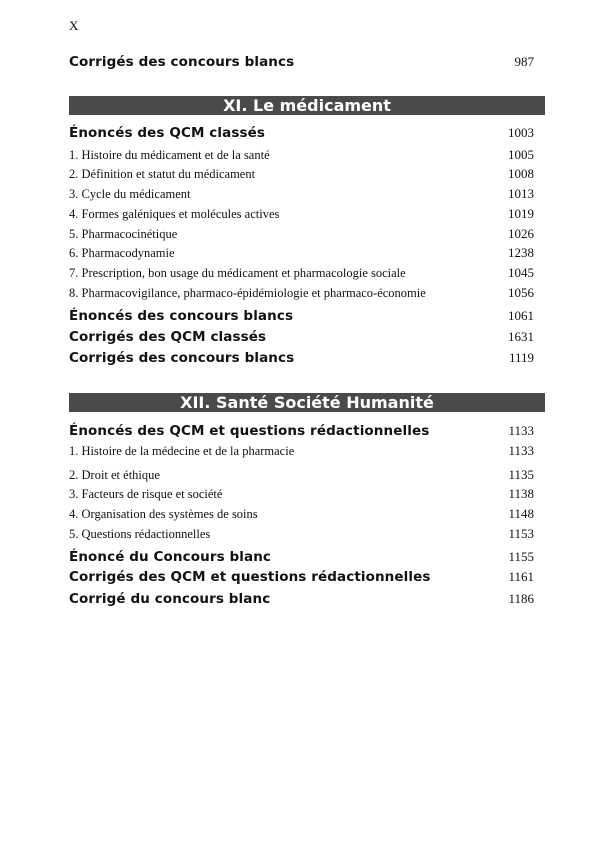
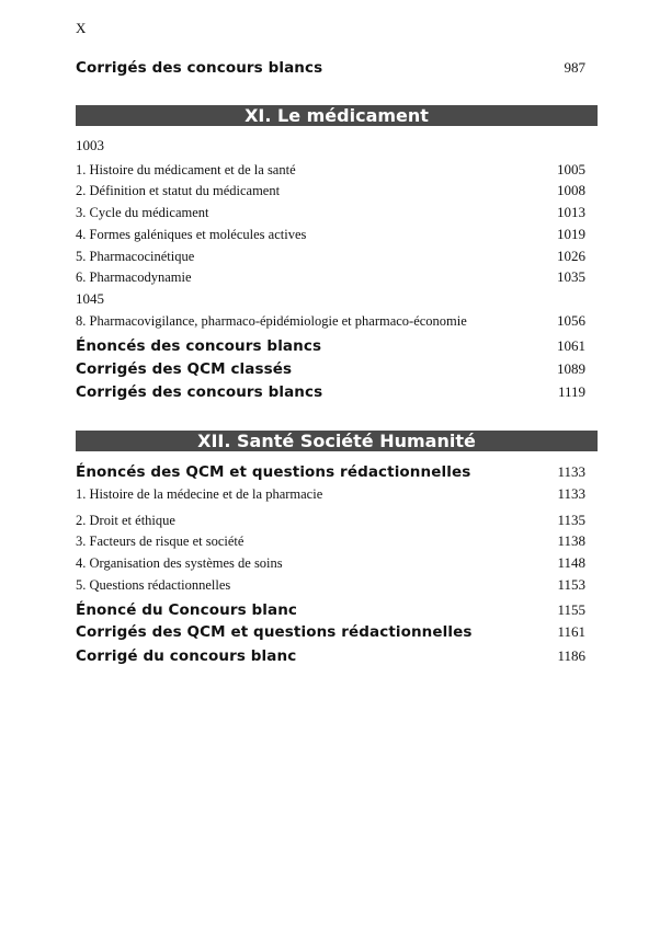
  X
  Corrigés des concours blancs
  987
  XI. Le médicament
- Énoncés des QCM classés
  1003
  1. Histoire du médicament et de la santé
  1005
  2. Définition et statut du médicament
  1008
  3. Cycle du médicament
  1013
  4. Formes galéniques et molécules actives
  1019
  5. Pharmacocinétique
  1026
  6. Pharmacodynamie
- 1238
+ 1035
- 7. Prescription, bon usage du médicament et pharmacologie sociale
  1045
  8. Pharmacovigilance, pharmaco-épidémiologie et pharmaco-économie
  1056
  Énoncés des concours blancs
  1061
  Corrigés des QCM classés
- 1631
+ 1089
  Corrigés des concours blancs
  1119
  XII. Santé Société Humanité
  Énoncés des QCM et questions rédactionnelles
  1133
  1. Histoire de la médecine et de la pharmacie
  1133
  2. Droit et éthique
  1135
  3. Facteurs de risque et société
  1138
  4. Organisation des systèmes de soins
  1148
  5. Questions rédactionnelles
  1153
  Énoncé du Concours blanc
  1155
  Corrigés des QCM et questions rédactionnelles
  1161
  Corrigé du concours blanc
  1186
